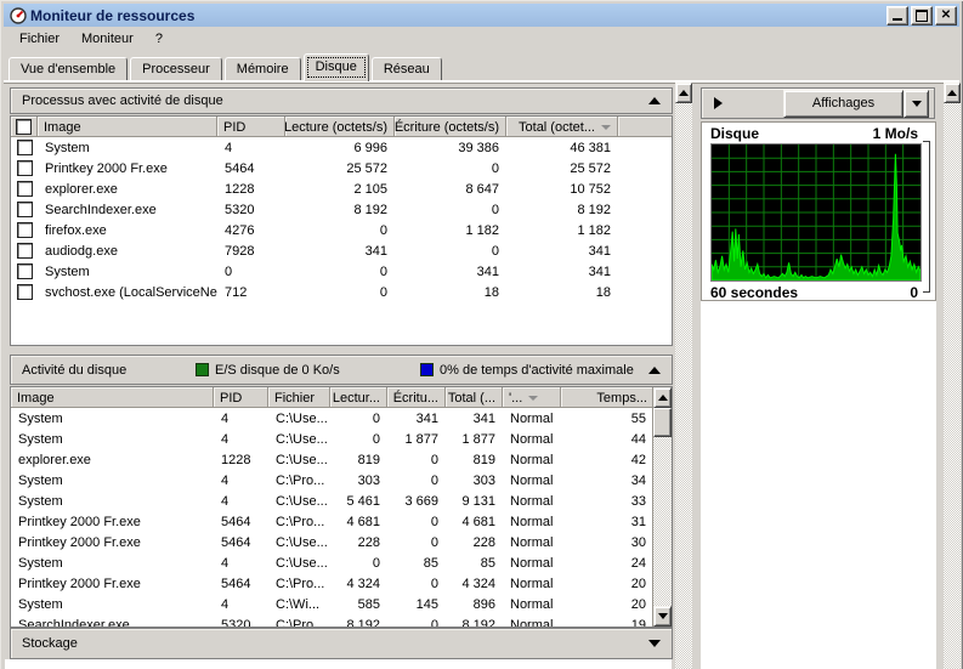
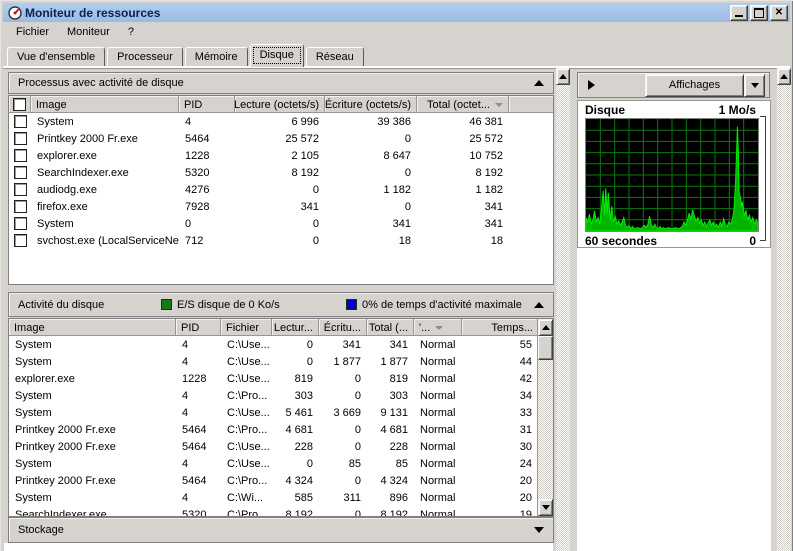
  Moniteur de ressources
  ✕
  Fichier
  Moniteur
  ?
  Vue d'ensemble
  Processeur
  Mémoire
  Disque
  Réseau
  Processus avec activité de disque
  Image
  PID
  Lecture (octets/s)
  Écriture (octets/s)
  Total (octet...
  System
  4
  6 996
  39 386
  46 381
  Printkey 2000 Fr.exe
  5464
  25 572
  0
  25 572
  explorer.exe
  1228
  2 105
  8 647
  10 752
  SearchIndexer.exe
  5320
  8 192
  0
  8 192
- firefox.exe
+ audiodg.exe
  4276
  0
  1 182
  1 182
- audiodg.exe
+ firefox.exe
  7928
  341
  0
  341
  System
  0
  0
  341
  341
  svchost.exe (LocalServiceNe
  712
  0
  18
  18
  Activité du disque
  E/S disque de 0 Ko/s
  0% de temps d'activité maximale
  Image
  PID
  Fichier
  Lectur...
  Écritu...
  Total (...
  '...
  Temps...
  System
  4
  C:\Use...
  0
  341
  341
  Normal
  55
  System
  4
  C:\Use...
  0
  1 877
  1 877
  Normal
  44
  explorer.exe
  1228
  C:\Use...
  819
  0
  819
  Normal
  42
  System
  4
  C:\Pro...
  303
  0
  303
  Normal
  34
  System
  4
  C:\Use...
  5 461
  3 669
  9 131
  Normal
  33
  Printkey 2000 Fr.exe
  5464
  C:\Pro...
  4 681
  0
  4 681
  Normal
  31
  Printkey 2000 Fr.exe
  5464
  C:\Use...
  228
  0
  228
  Normal
  30
  System
  4
  C:\Use...
  0
  85
  85
  Normal
  24
  Printkey 2000 Fr.exe
  5464
  C:\Pro...
  4 324
  0
  4 324
  Normal
  20
  System
  4
  C:\Wi...
  585
- 145
+ 311
  896
  Normal
  20
  SearchIndexer.exe
  5320
  C:\Pro...
  8 192
  0
  8 192
  Normal
  19
  Stockage
  Affichages
  Disque
  1 Mo/s
  60 secondes
  0
